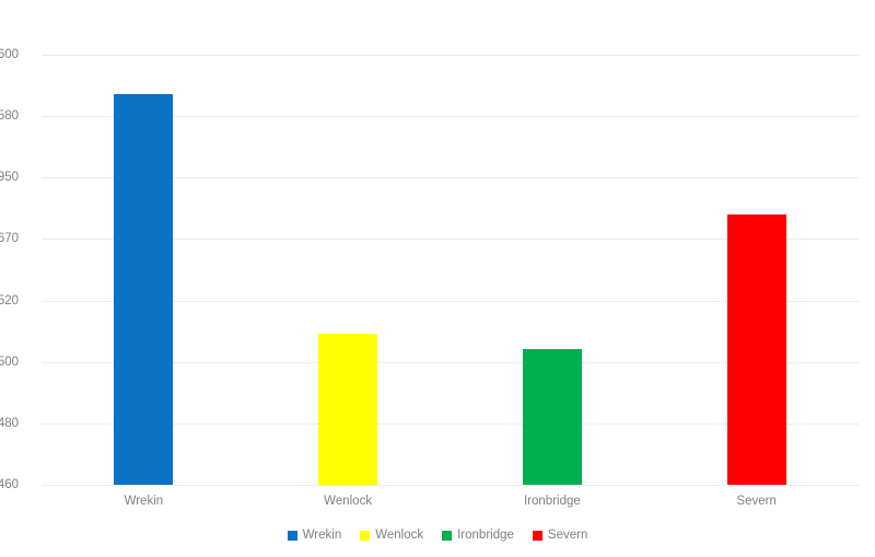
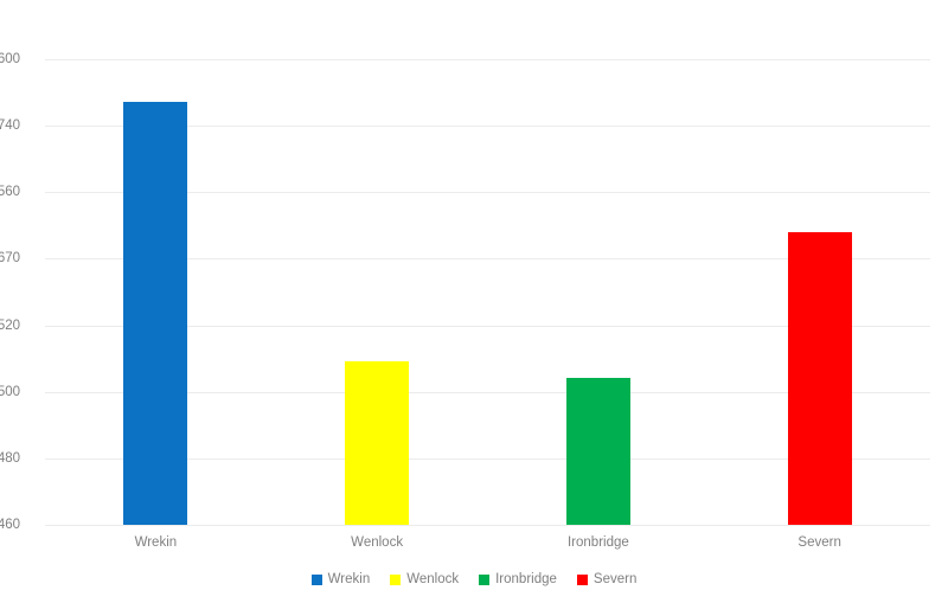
  600
- 580
+ 740
- 950
+ 560
  670
  520
  500
  480
  460
  Wrekin
  Wenlock
  Ironbridge
  Severn
  Wrekin
  Wenlock
  Ironbridge
  Severn
